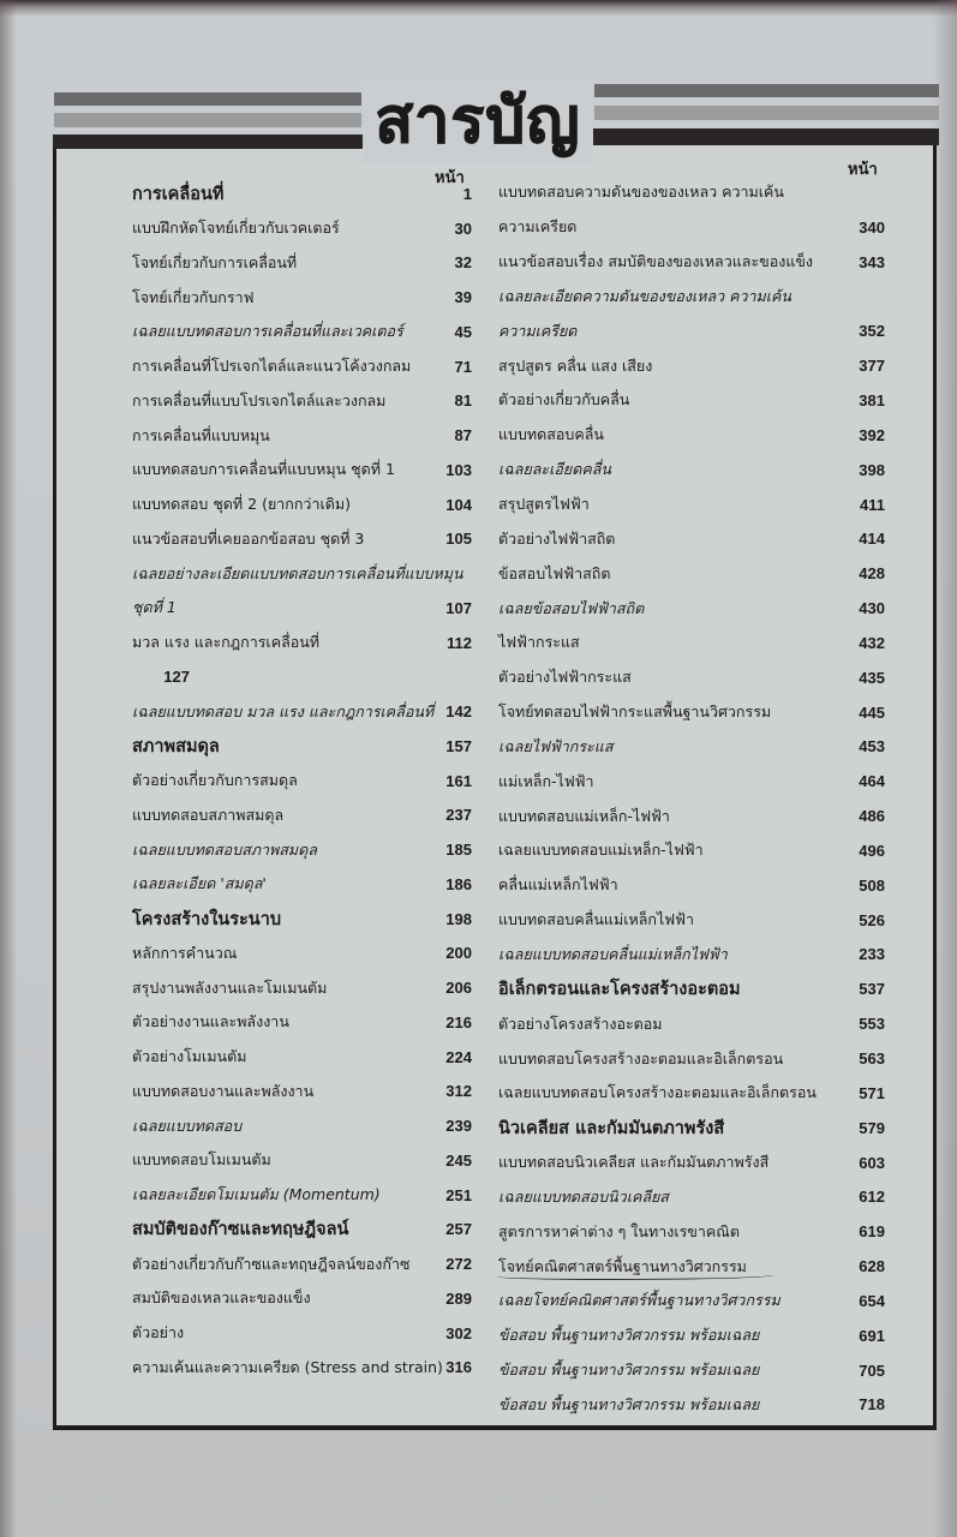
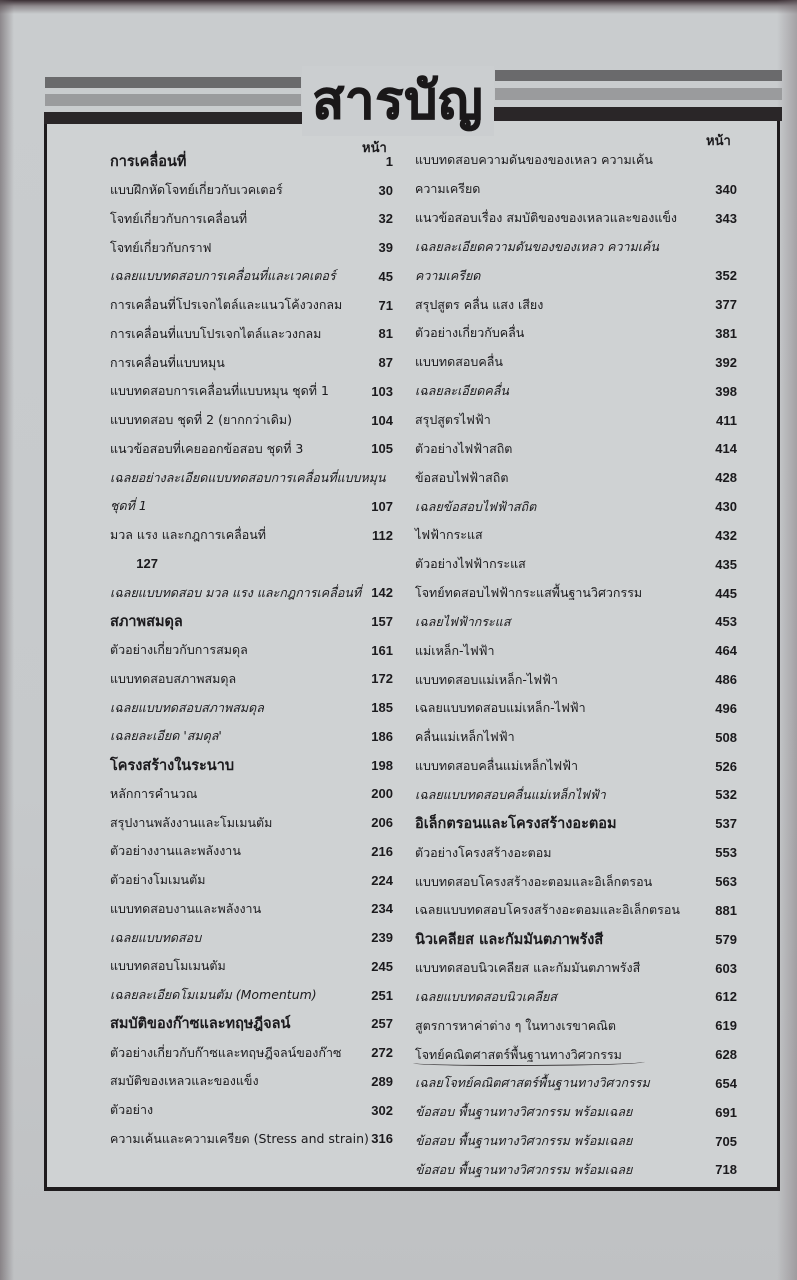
  สารบัญ
  หน้า
  หน้า
  การเคลื่อนที่
  1
  แบบฝึกหัดโจทย์เกี่ยวกับเวคเตอร์
  30
  โจทย์เกี่ยวกับการเคลื่อนที่
  32
  โจทย์เกี่ยวกับกราฟ
  39
  เฉลยแบบทดสอบการเคลื่อนที่และเวคเตอร์
  45
  การเคลื่อนที่โปรเจกไตล์และแนวโค้งวงกลม
  71
  การเคลื่อนที่แบบโปรเจกไตล์และวงกลม
  81
  การเคลื่อนที่แบบหมุน
  87
  แบบทดสอบการเคลื่อนที่แบบหมุน ชุดที่ 1
  103
  แบบทดสอบ ชุดที่ 2 (ยากกว่าเดิม)
  104
  แนวข้อสอบที่เคยออกข้อสอบ ชุดที่ 3
  105
  เฉลยอย่างละเอียดแบบทดสอบการเคลื่อนที่แบบหมุน
  ชุดที่ 1
  107
  มวล แรง และกฎการเคลื่อนที่
  112
  127
  เฉลยแบบทดสอบ มวล แรง และกฎการเคลื่อนที่
  142
  สภาพสมดุล
  157
  ตัวอย่างเกี่ยวกับการสมดุล
  161
  แบบทดสอบสภาพสมดุล
- 237
+ 172
  เฉลยแบบทดสอบสภาพสมดุล
  185
  เฉลยละเอียด 'สมดุล'
  186
  โครงสร้างในระนาบ
  198
  หลักการคำนวณ
  200
  สรุปงานพลังงานและโมเมนตัม
  206
  ตัวอย่างงานและพลังงาน
  216
  ตัวอย่างโมเมนตัม
  224
  แบบทดสอบงานและพลังงาน
- 312
+ 234
  เฉลยแบบทดสอบ
  239
  แบบทดสอบโมเมนตัม
  245
  เฉลยละเอียดโมเมนตัม (Momentum)
  251
  สมบัติของก๊าซและทฤษฎีจลน์
  257
  ตัวอย่างเกี่ยวกับก๊าซและทฤษฎีจลน์ของก๊าซ
  272
  สมบัติของเหลวและของแข็ง
  289
  ตัวอย่าง
  302
  ความเค้นและความเครียด (Stress and strain)
  316
  แบบทดสอบความดันของของเหลว ความเค้น
  ความเครียด
  340
  แนวข้อสอบเรื่อง สมบัติของของเหลวและของแข็ง
  343
  เฉลยละเอียดความดันของของเหลว ความเค้น
  ความเครียด
  352
  สรุปสูตร คลื่น แสง เสียง
  377
  ตัวอย่างเกี่ยวกับคลื่น
  381
  แบบทดสอบคลื่น
  392
  เฉลยละเอียดคลื่น
  398
  สรุปสูตรไฟฟ้า
  411
  ตัวอย่างไฟฟ้าสถิต
  414
  ข้อสอบไฟฟ้าสถิต
  428
  เฉลยข้อสอบไฟฟ้าสถิต
  430
  ไฟฟ้ากระแส
  432
  ตัวอย่างไฟฟ้ากระแส
  435
  โจทย์ทดสอบไฟฟ้ากระแสพื้นฐานวิศวกรรม
  445
  เฉลยไฟฟ้ากระแส
  453
  แม่เหล็ก-ไฟฟ้า
  464
  แบบทดสอบแม่เหล็ก-ไฟฟ้า
  486
  เฉลยแบบทดสอบแม่เหล็ก-ไฟฟ้า
  496
  คลื่นแม่เหล็กไฟฟ้า
  508
  แบบทดสอบคลื่นแม่เหล็กไฟฟ้า
  526
  เฉลยแบบทดสอบคลื่นแม่เหล็กไฟฟ้า
- 233
+ 532
  อิเล็กตรอนและโครงสร้างอะตอม
  537
  ตัวอย่างโครงสร้างอะตอม
  553
  แบบทดสอบโครงสร้างอะตอมและอิเล็กตรอน
  563
  เฉลยแบบทดสอบโครงสร้างอะตอมและอิเล็กตรอน
- 571
+ 881
  นิวเคลียส และกัมมันตภาพรังสี
  579
  แบบทดสอบนิวเคลียส และกัมมันตภาพรังสี
  603
  เฉลยแบบทดสอบนิวเคลียส
  612
  สูตรการหาค่าต่าง ๆ ในทางเรขาคณิต
  619
  โจทย์คณิตศาสตร์พื้นฐานทางวิศวกรรม
  628
  เฉลยโจทย์คณิตศาสตร์พื้นฐานทางวิศวกรรม
  654
  ข้อสอบ พื้นฐานทางวิศวกรรม พร้อมเฉลย
  691
  ข้อสอบ พื้นฐานทางวิศวกรรม พร้อมเฉลย
  705
  ข้อสอบ พื้นฐานทางวิศวกรรม พร้อมเฉลย
  718
